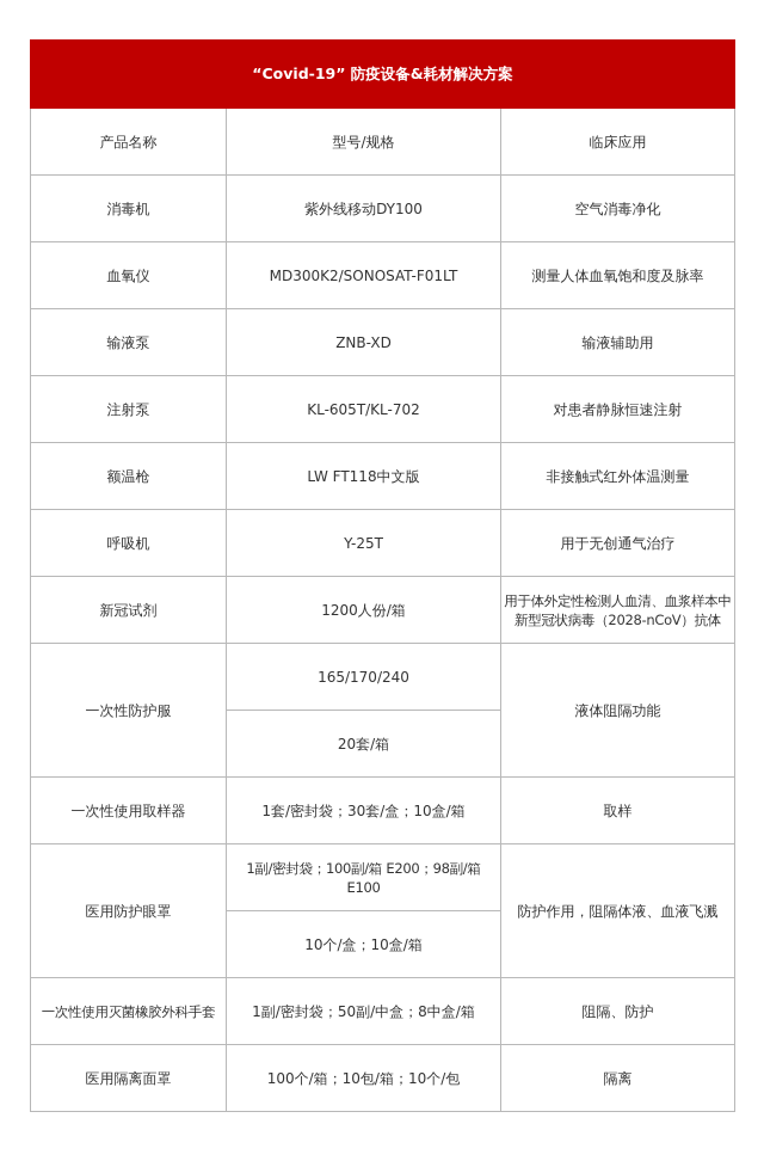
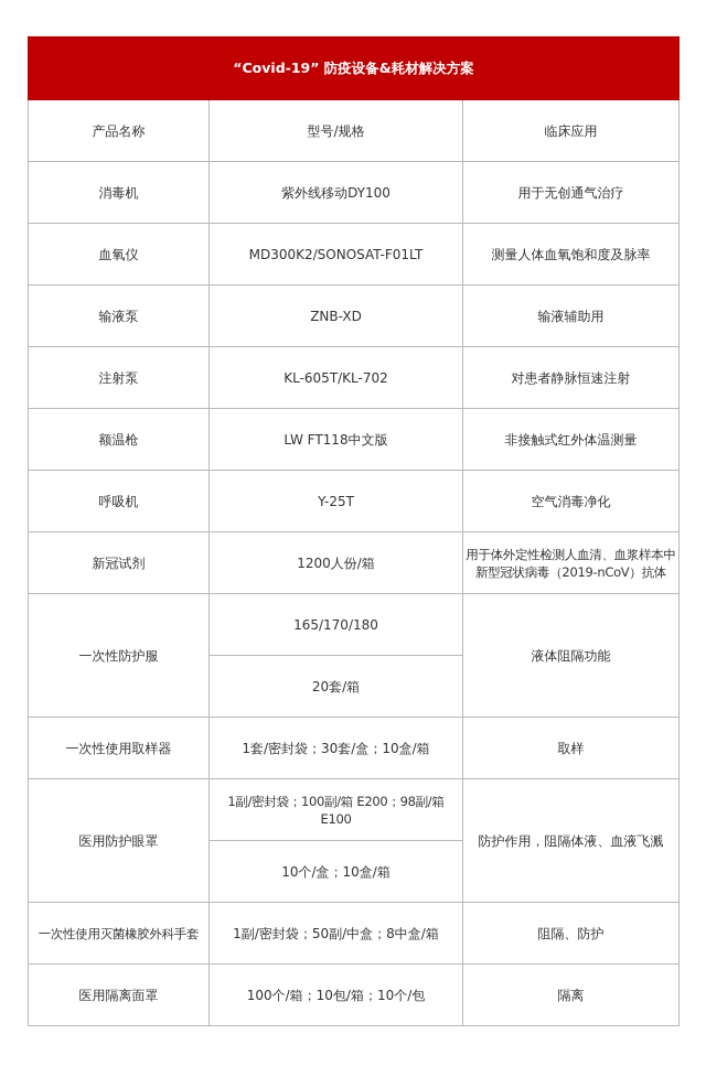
  “Covid-19” 防疫设备&耗材解决方案
  产品名称	型号/规格	临床应用
- 消毒机	紫外线移动DY100	空气消毒净化
+ 消毒机	紫外线移动DY100	用于无创通气治疗
  血氧仪	MD300K2/SONOSAT-F01LT	测量人体血氧饱和度及脉率
  输液泵	ZNB-XD	输液辅助用
  注射泵	KL-605T/KL-702	对患者静脉恒速注射
  额温枪	LW FT118中文版	非接触式红外体温测量
- 呼吸机	Y-25T	用于无创通气治疗
+ 呼吸机	Y-25T	空气消毒净化
- 新冠试剂	1200人份/箱	用于体外定性检测人血清、血浆样本中 新型冠状病毒（2028-nCoV）抗体
+ 新冠试剂	1200人份/箱	用于体外定性检测人血清、血浆样本中 新型冠状病毒（2019-nCoV）抗体
- 一次性防护服	165/170/240	液体阻隔功能
+ 一次性防护服	165/170/180	液体阻隔功能
  20套/箱
  一次性使用取样器	1套/密封袋；30套/盒；10盒/箱	取样
  医用防护眼罩	1副/密封袋；100副/箱 E200；98副/箱 E100	防护作用，阻隔体液、血液飞溅
  10个/盒；10盒/箱
  一次性使用灭菌橡胶外科手套	1副/密封袋；50副/中盒；8中盒/箱	阻隔、防护
  医用隔离面罩	100个/箱；10包/箱；10个/包	隔离
